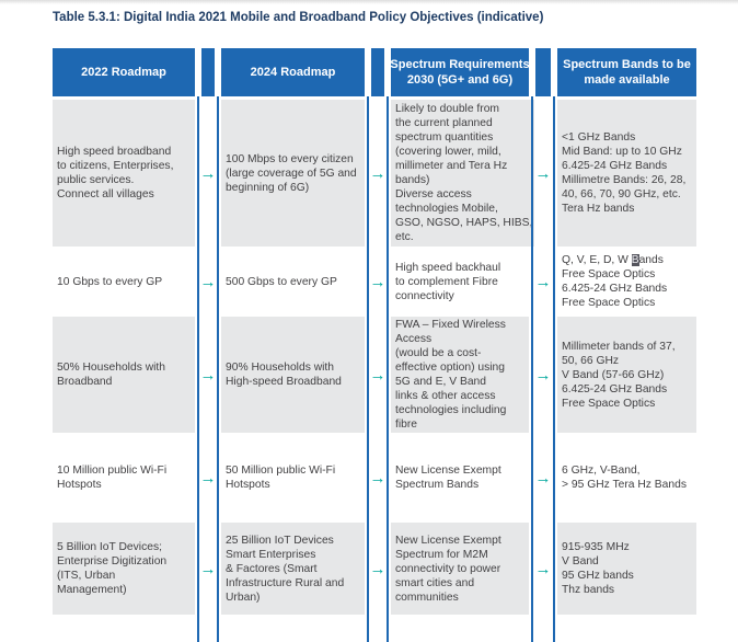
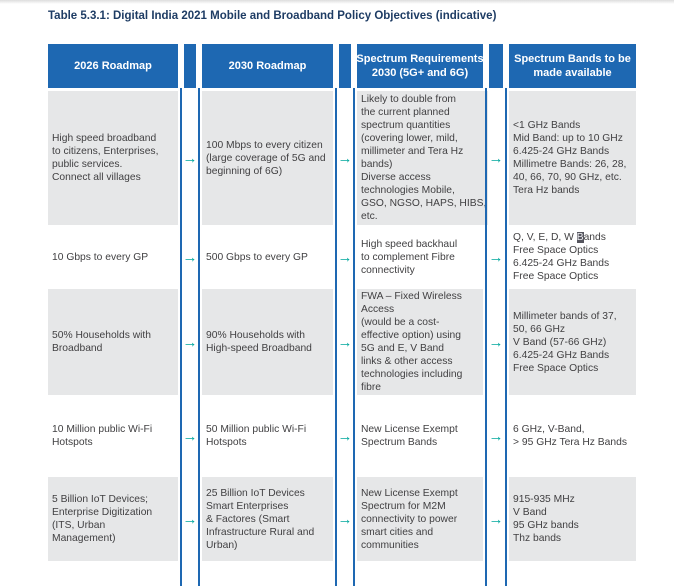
  Table 5.3.1: Digital India 2021 Mobile and Broadband Policy Objectives (indicative)
- 2022 Roadmap
+ 2026 Roadmap
- 2024 Roadmap
+ 2030 Roadmap
  Spectrum Requirements
  2030 (5G+ and 6G)
  Spectrum Bands to be
  made available
  High speed broadband
  to citizens, Enterprises,
  public services.
  Connect all villages
  →
  100 Mbps to every citizen
  (large coverage of 5G and
  beginning of 6G)
  →
  Likely to double from
  the current planned
  spectrum quantities
  (covering lower, mild,
  millimeter and Tera Hz
  bands)
  Diverse access
  technologies Mobile,
  GSO, NGSO, HAPS, HIBS,
  etc.
  →
  <1 GHz Bands
  Mid Band: up to 10 GHz
  6.425-24 GHz Bands
  Millimetre Bands: 26, 28,
  40, 66, 70, 90 GHz, etc.
  Tera Hz bands
  10 Gbps to every GP
  →
  500 Gbps to every GP
  →
  High speed backhaul
  to complement Fibre
  connectivity
  →
  Q, V, E, D, W Bands
  Free Space Optics
  6.425-24 GHz Bands
  Free Space Optics
  50% Households with
  Broadband
  →
  90% Households with
  High-speed Broadband
  →
  FWA – Fixed Wireless
  Access
  (would be a cost-
  effective option) using
  5G and E, V Band
  links & other access
  technologies including
  fibre
  →
  Millimeter bands of 37,
  50, 66 GHz
  V Band (57-66 GHz)
  6.425-24 GHz Bands
  Free Space Optics
  10 Million public Wi-Fi
  Hotspots
  →
  50 Million public Wi-Fi
  Hotspots
  →
  New License Exempt
  Spectrum Bands
  →
  6 GHz, V-Band,
  > 95 GHz Tera Hz Bands
  5 Billion IoT Devices;
  Enterprise Digitization
  (ITS, Urban
  Management)
  →
  25 Billion IoT Devices
  Smart Enterprises
  & Factores (Smart
  Infrastructure Rural and
  Urban)
  →
  New License Exempt
  Spectrum for M2M
  connectivity to power
  smart cities and
  communities
  →
  915-935 MHz
  V Band
  95 GHz bands
  Thz bands
